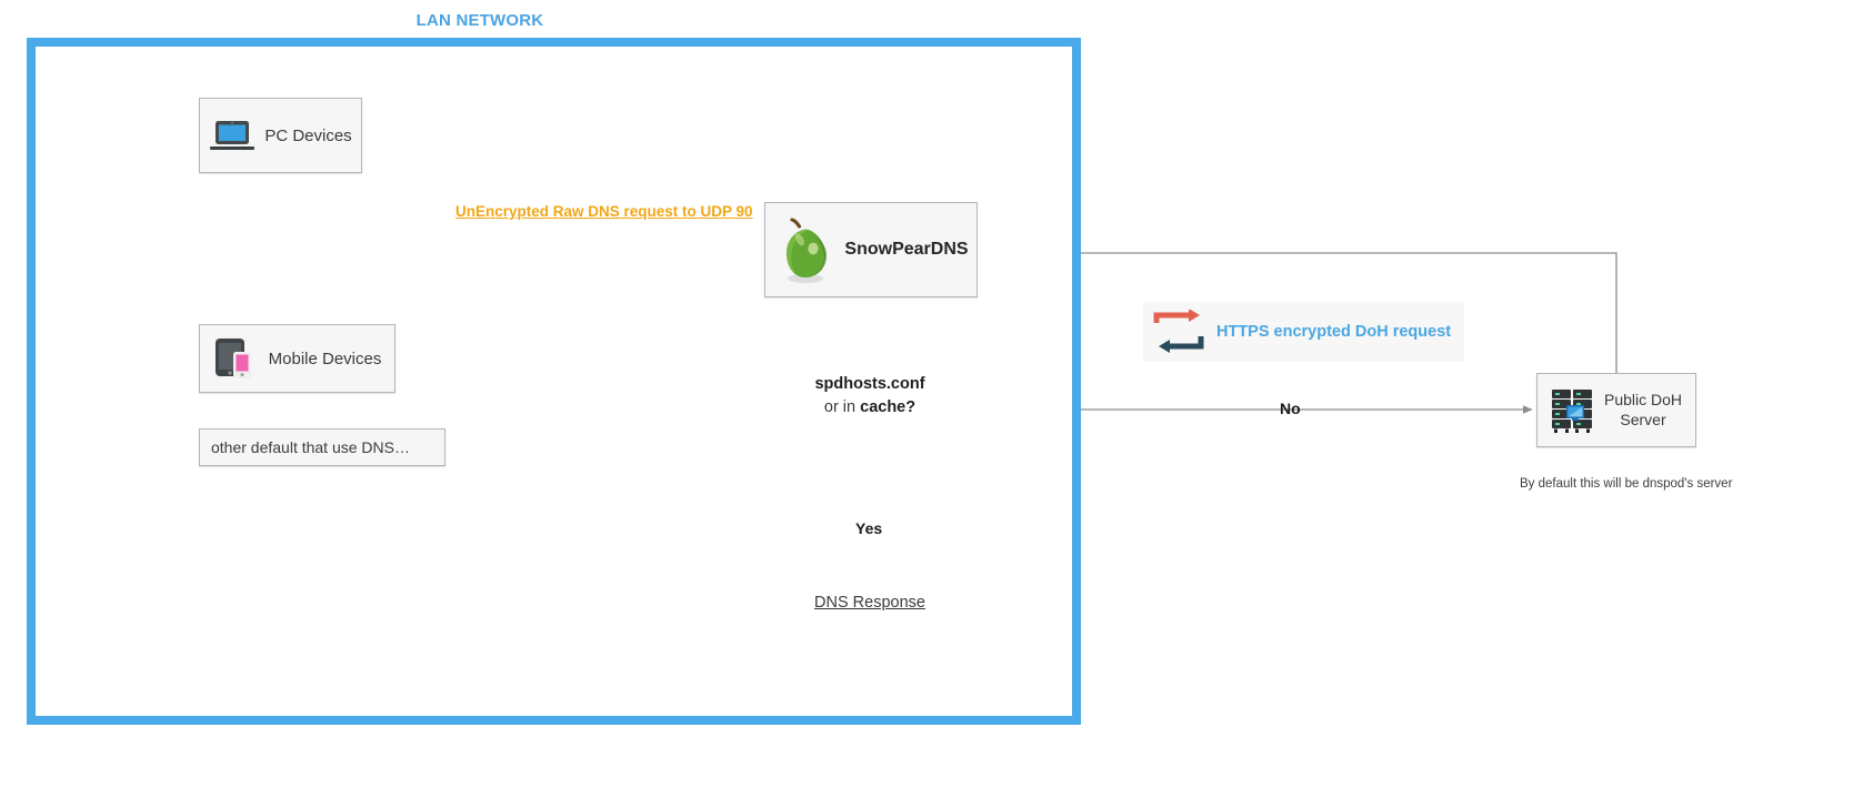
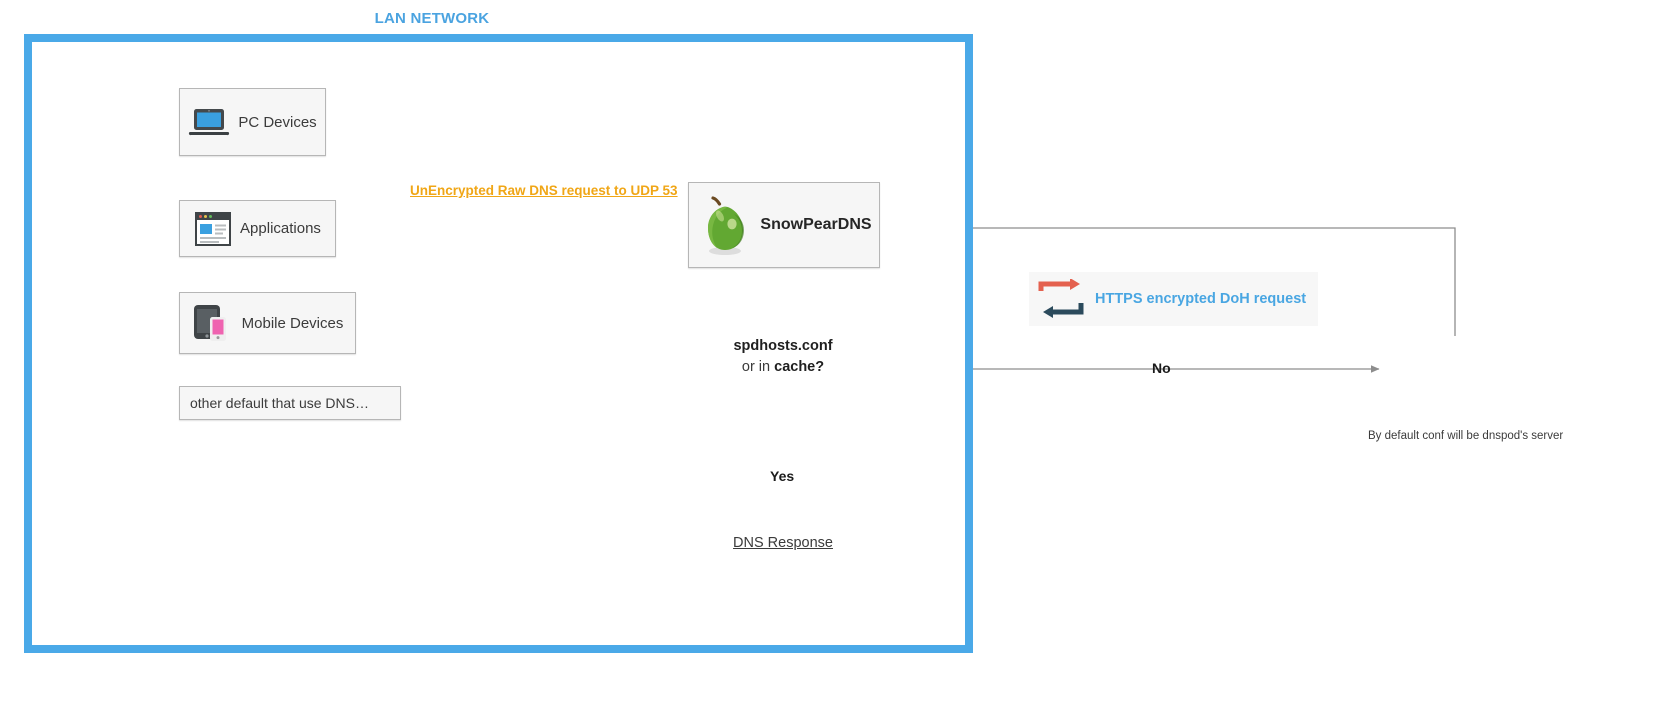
  LAN NETWORK
  PC Devices
+ Applications
  Mobile Devices
  other default that use DNS…
  SnowPearDNS
- Public DoH Server
  spdhosts.conf
  or in cache?
  DNS Response
- UnEncrypted Raw DNS request to UDP 90
+ UnEncrypted Raw DNS request to UDP 53
  No
  Yes
  HTTPS encrypted DoH request
- By default this will be dnspod's server
+ By default conf will be dnspod's server
